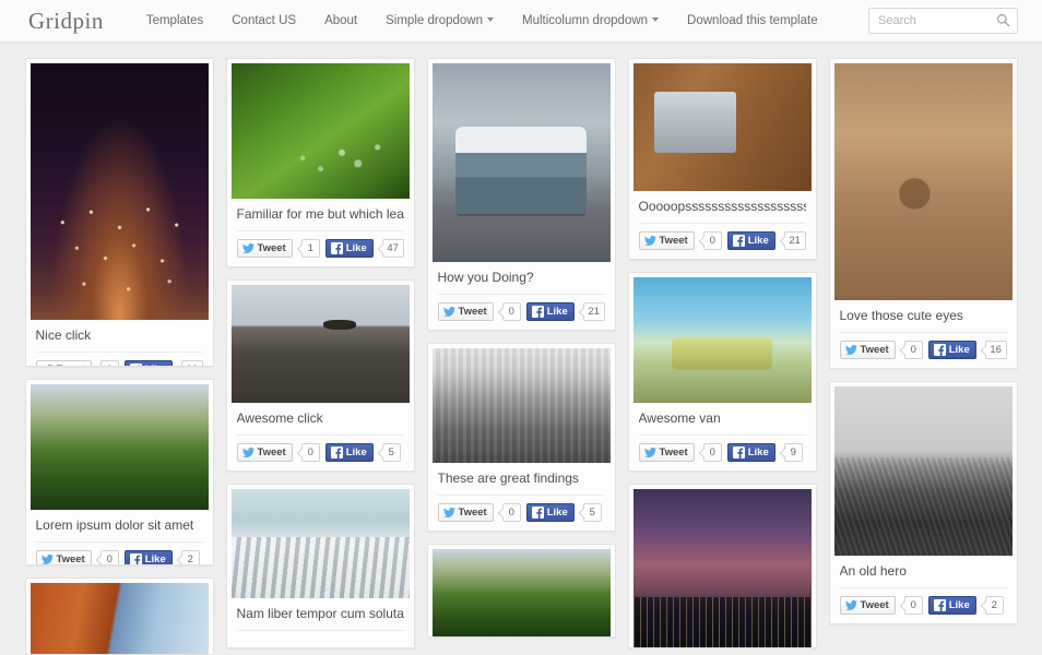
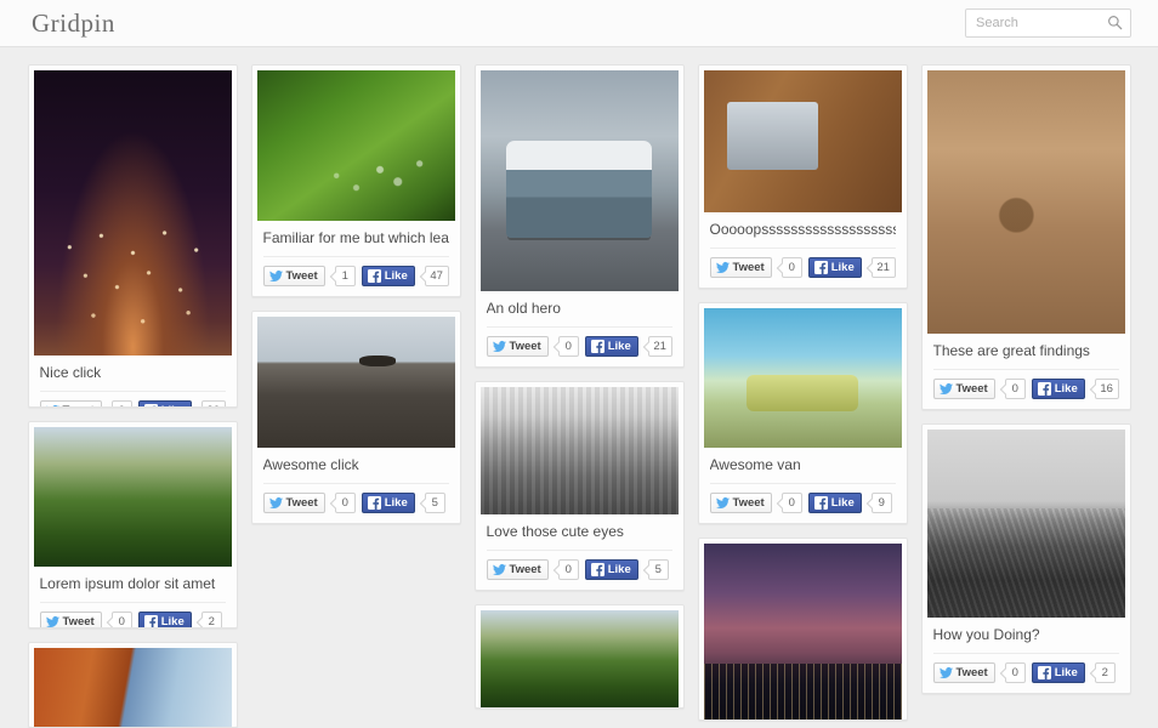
  Gridpin
- Templates
- Contact US
- About
- Simple dropdown
- Multicolumn dropdown
- Download this template
  Search
  Nice click
  Lorem ipsum dolor sit amet
  Tweet
  0
  Like
  2
  Familiar for me but which lea
  Tweet
  1
  Like
  47
  Awesome click
  Tweet
  0
  Like
  5
- Nam liber tempor cum soluta
- How you Doing?
+ An old hero
  Tweet
  0
  Like
  21
- These are great findings
+ Love those cute eyes
  Tweet
  0
  Like
  5
  Ooooopssssssssssssssssss
  Tweet
  0
  Like
  21
  Awesome van
  Tweet
  0
  Like
  9
- Love those cute eyes
+ These are great findings
  Tweet
  0
  Like
  16
- An old hero
+ How you Doing?
  Tweet
  0
  Like
  2
